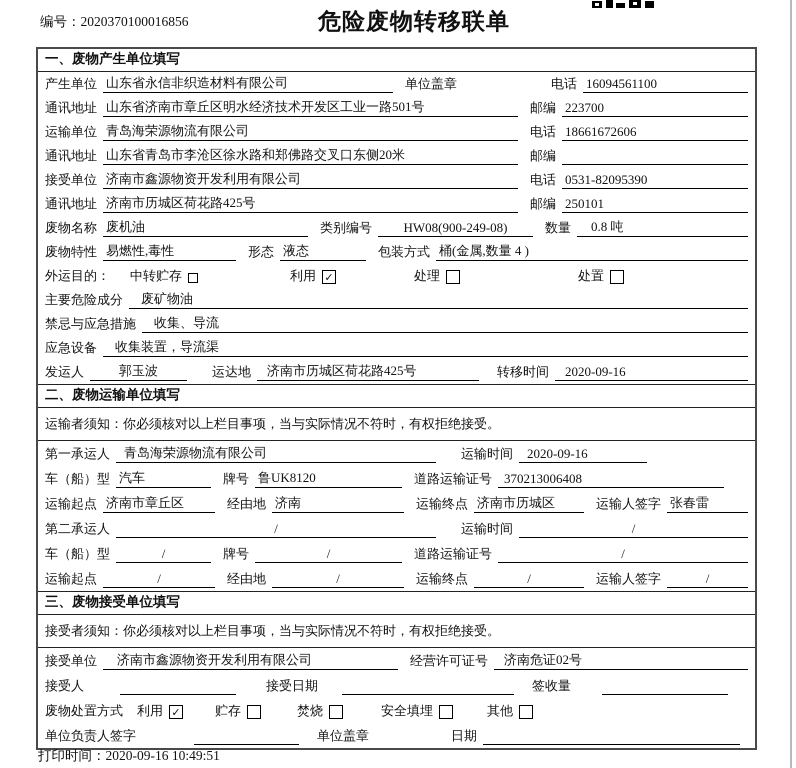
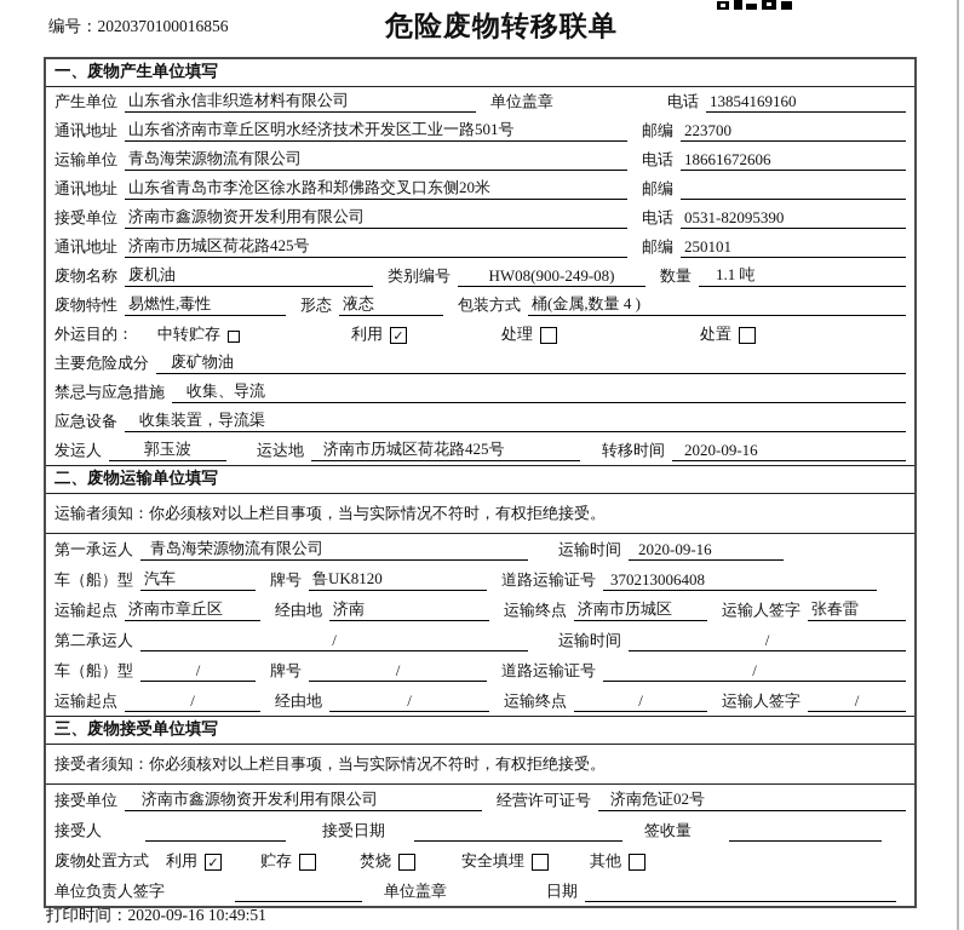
  编号：2020370100016856
  危险废物转移联单
  一、废物产生单位填写
  产生单位
  山东省永信非织造材料有限公司
  单位盖章
  电话
- 16094561100
+ 13854169160
  通讯地址
  山东省济南市章丘区明水经济技术开发区工业一路501号
  邮编
  223700
  运输单位
  青岛海荣源物流有限公司
  电话
  18661672606
  通讯地址
  山东省青岛市李沧区徐水路和郑佛路交叉口东侧20米
  邮编
  接受单位
  济南市鑫源物资开发利用有限公司
  电话
  0531-82095390
  通讯地址
  济南市历城区荷花路425号
  邮编
  250101
  废物名称
  废机油
  类别编号
  HW08(900-249-08)
  数量
- 0.8 吨
+ 1.1 吨
  废物特性
  易燃性,毒性
  形态
  液态
  包装方式
  桶(金属,数量 4 )
  外运目的：
  中转贮存
  利用
  ✓
  处理
  处置
  主要危险成分
  废矿物油
  禁忌与应急措施
  收集、导流
  应急设备
  收集装置，导流渠
  发运人
  郭玉波
  运达地
  济南市历城区荷花路425号
  转移时间
  2020-09-16
  二、废物运输单位填写
  运输者须知：
  你必须核对以上栏目事项，当与实际情况不符时，有权拒绝接受。
  第一承运人
  青岛海荣源物流有限公司
  运输时间
  2020-09-16
  车（船）型
  汽车
  牌号
  鲁UK8120
  道路运输证号
  370213006408
  运输起点
  济南市章丘区
  经由地
  济南
  运输终点
  济南市历城区
  运输人签字
  张春雷
  第二承运人
  /
  运输时间
  /
  车（船）型
  /
  牌号
  /
  道路运输证号
  /
  运输起点
  /
  经由地
  /
  运输终点
  /
  运输人签字
  /
  三、废物接受单位填写
  接受者须知：
  你必须核对以上栏目事项，当与实际情况不符时，有权拒绝接受。
  接受单位
  济南市鑫源物资开发利用有限公司
  经营许可证号
  济南危证02号
  接受人
  接受日期
  签收量
  废物处置方式
  利用
  ✓
  贮存
  焚烧
  安全填埋
  其他
  单位负责人签字
  单位盖章
  日期
  打印时间：2020-09-16 10:49:51
